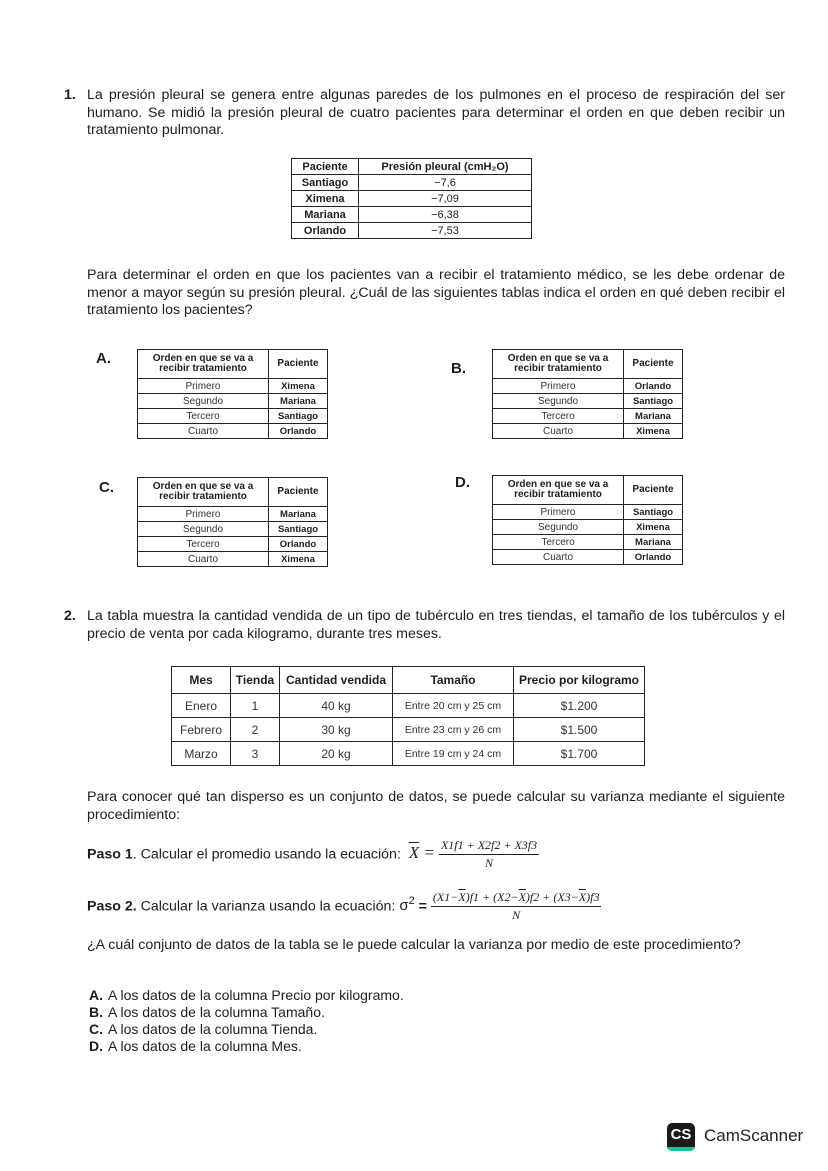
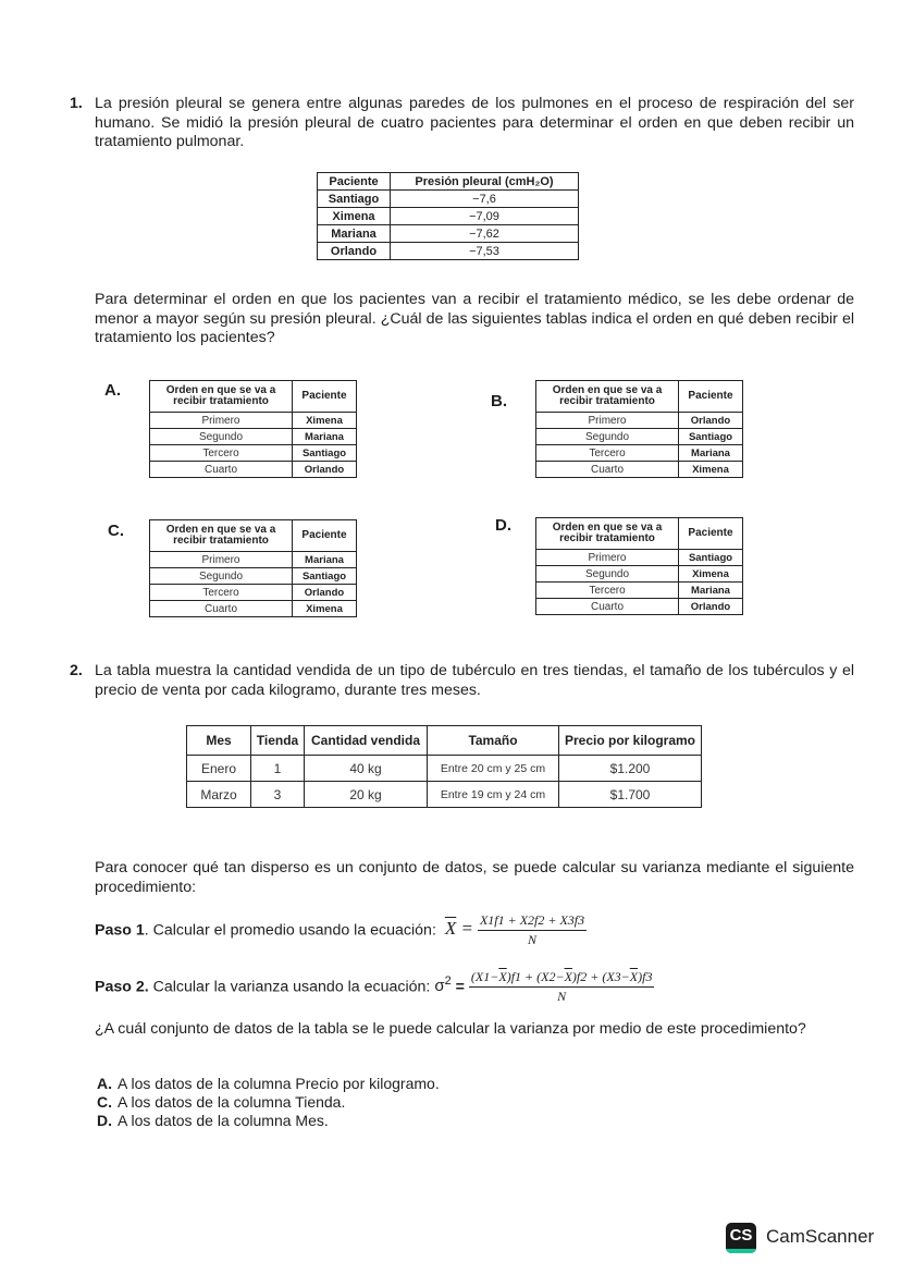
  1.
  La presión pleural se genera entre algunas paredes de los pulmones en el proceso de respiración del ser humano. Se midió la presión pleural de cuatro pacientes para determinar el orden en que deben recibir un tratamiento pulmonar.
  Paciente	Presión pleural (cmH₂O)
  Santiago	−7,6
  Ximena	−7,09
- Mariana	−6,38
+ Mariana	−7,62
  Orlando	−7,53
  Para determinar el orden en que los pacientes van a recibir el tratamiento médico, se les debe ordenar de menor a mayor según su presión pleural. ¿Cuál de las siguientes tablas indica el orden en qué deben recibir el tratamiento los pacientes?
  A.
  Orden en que se va a recibir tratamiento	Paciente
  Primero	Ximena
  Segundo	Mariana
  Tercero	Santiago
  Cuarto	Orlando
  B.
  Orden en que se va a recibir tratamiento	Paciente
  Primero	Orlando
  Segundo	Santiago
  Tercero	Mariana
  Cuarto	Ximena
  C.
  Orden en que se va a recibir tratamiento	Paciente
  Primero	Mariana
  Segundo	Santiago
  Tercero	Orlando
  Cuarto	Ximena
  D.
  Orden en que se va a recibir tratamiento	Paciente
  Primero	Santiago
  Segundo	Ximena
  Tercero	Mariana
  Cuarto	Orlando
  2.
  La tabla muestra la cantidad vendida de un tipo de tubérculo en tres tiendas, el tamaño de los tubérculos y el precio de venta por cada kilogramo, durante tres meses.
  Mes	Tienda	Cantidad vendida	Tamaño	Precio por kilogramo
  Enero	1	40 kg	Entre 20 cm y 25 cm	$1.200
- Febrero	2	30 kg	Entre 23 cm y 26 cm	$1.500
  Marzo	3	20 kg	Entre 19 cm y 24 cm	$1.700
  Para conocer qué tan disperso es un conjunto de datos, se puede calcular su varianza mediante el siguiente procedimiento:
  Paso 1. Calcular el promedio usando la ecuación: X =
  X1f1 + X2f2 + X3f3
  N
  Paso 2. Calcular la varianza usando la ecuación: σ2 =
  (X1−X)f1 + (X2−X)f2 + (X3−X)f3
  N
  ¿A cuál conjunto de datos de la tabla se le puede calcular la varianza por medio de este procedimiento?
  A. A los datos de la columna Precio por kilogramo.
- B. A los datos de la columna Tamaño.
  C. A los datos de la columna Tienda.
  D. A los datos de la columna Mes.
  CS
  CamScanner
